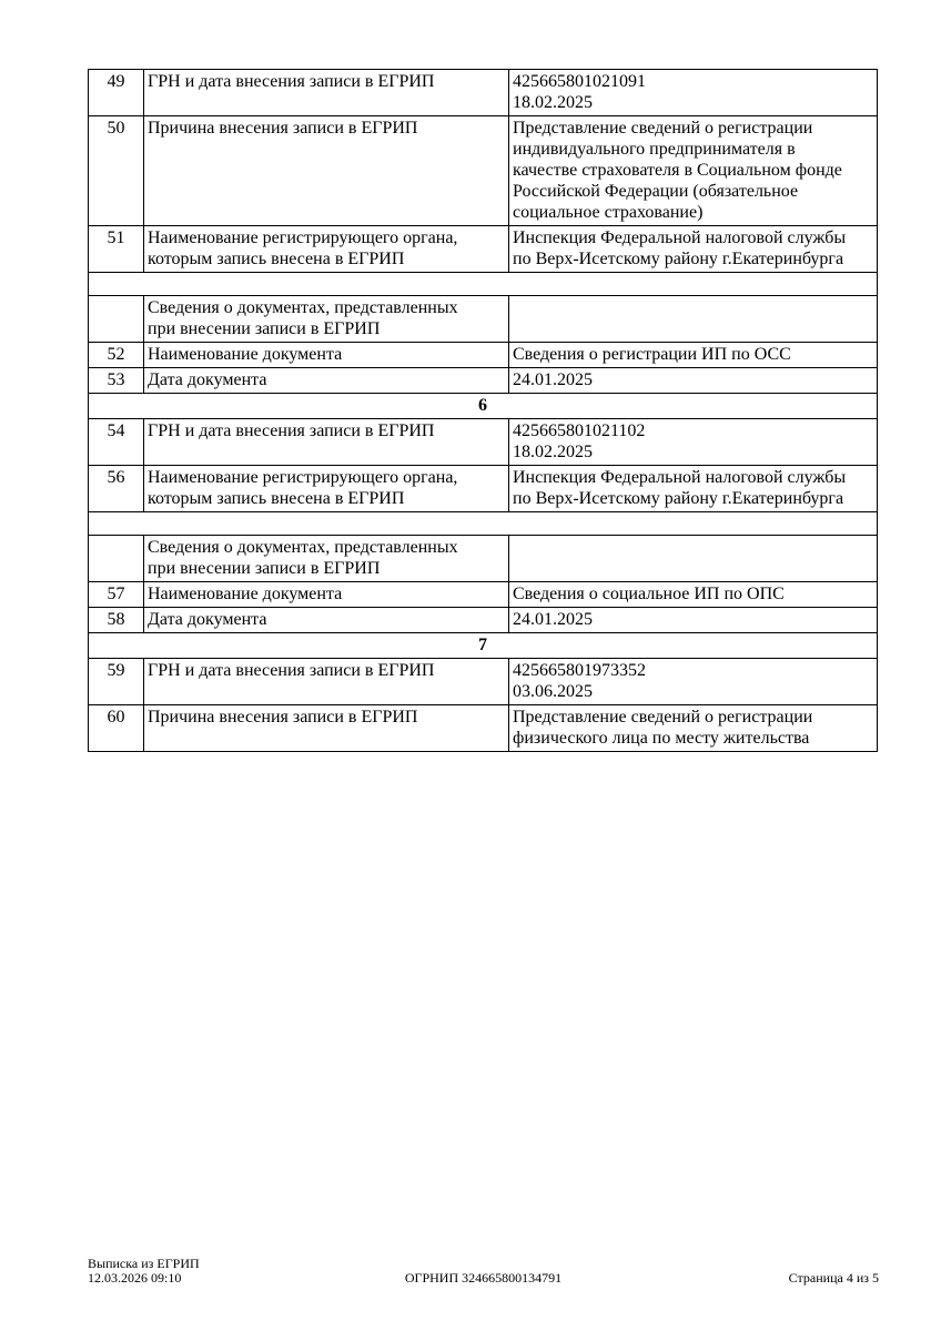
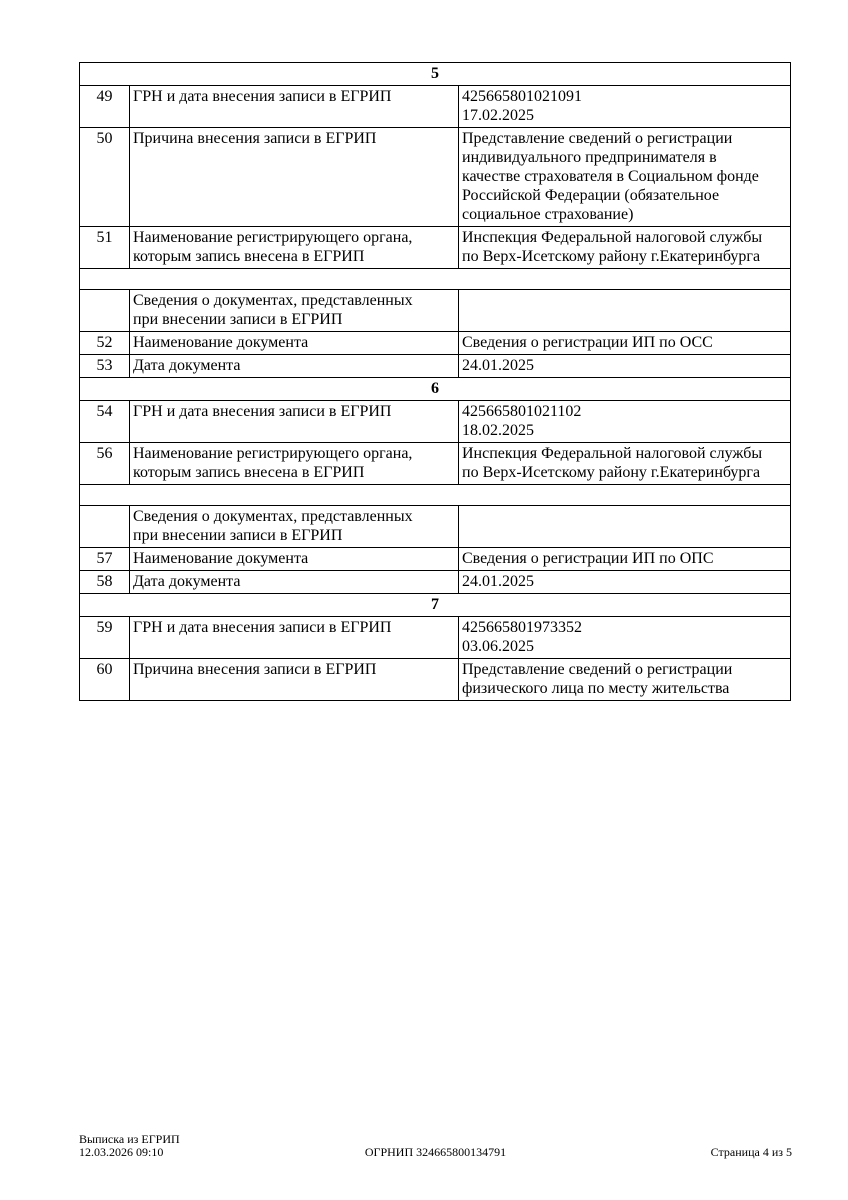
+ 5
- 49	ГРН и дата внесения записи в ЕГРИП	425665801021091 18.02.2025
+ 49	ГРН и дата внесения записи в ЕГРИП	425665801021091 17.02.2025
  50	Причина внесения записи в ЕГРИП	Представление сведений о регистрации индивидуального предпринимателя в качестве страхователя в Социальном фонде Российской Федерации (обязательное социальное страхование)
  51	Наименование регистрирующего органа, которым запись внесена в ЕГРИП	Инспекция Федеральной налоговой службы по Верх-Исетскому району г.Екатеринбурга
  	Сведения о документах, представленных при внесении записи в ЕГРИП
  52	Наименование документа	Сведения о регистрации ИП по ОСС
  53	Дата документа	24.01.2025
  6
  54	ГРН и дата внесения записи в ЕГРИП	425665801021102 18.02.2025
  56	Наименование регистрирующего органа, которым запись внесена в ЕГРИП	Инспекция Федеральной налоговой службы по Верх-Исетскому району г.Екатеринбурга
  	Сведения о документах, представленных при внесении записи в ЕГРИП
- 57	Наименование документа	Сведения о социальное ИП по ОПС
+ 57	Наименование документа	Сведения о регистрации ИП по ОПС
  58	Дата документа	24.01.2025
  7
  59	ГРН и дата внесения записи в ЕГРИП	425665801973352 03.06.2025
  60	Причина внесения записи в ЕГРИП	Представление сведений о регистрации физического лица по месту жительства
  Выписка из ЕГРИП
  12.03.2026 09:10
  ОГРНИП 324665800134791
  Страница 4 из 5
